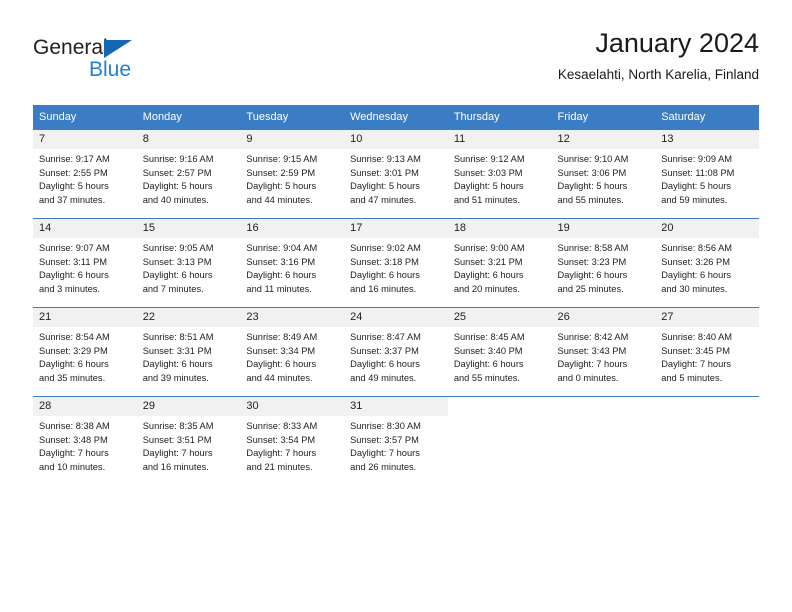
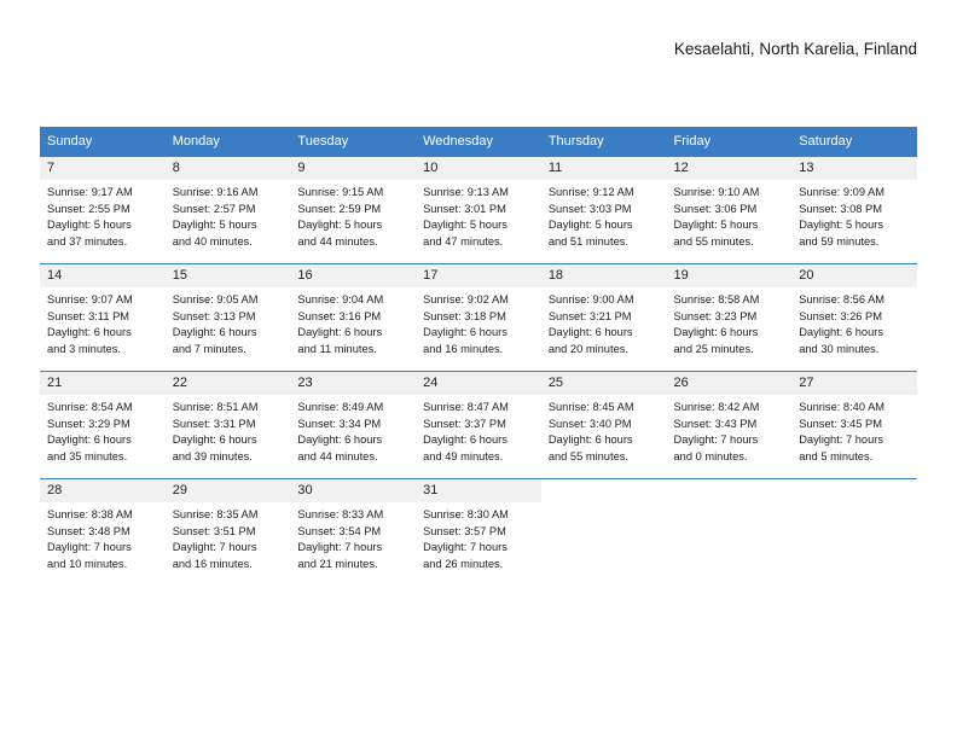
- General
- Blue
- January 2024
  Kesaelahti, North Karelia, Finland
  Sunday	Monday	Tuesday	Wednesday	Thursday	Friday	Saturday
- 7Sunrise: 9:17 AMSunset: 2:55 PMDaylight: 5 hoursand 37 minutes.	8Sunrise: 9:16 AMSunset: 2:57 PMDaylight: 5 hoursand 40 minutes.	9Sunrise: 9:15 AMSunset: 2:59 PMDaylight: 5 hoursand 44 minutes.	10Sunrise: 9:13 AMSunset: 3:01 PMDaylight: 5 hoursand 47 minutes.	11Sunrise: 9:12 AMSunset: 3:03 PMDaylight: 5 hoursand 51 minutes.	12Sunrise: 9:10 AMSunset: 3:06 PMDaylight: 5 hoursand 55 minutes.	13Sunrise: 9:09 AMSunset: 11:08 PMDaylight: 5 hoursand 59 minutes.
+ 7Sunrise: 9:17 AMSunset: 2:55 PMDaylight: 5 hoursand 37 minutes.	8Sunrise: 9:16 AMSunset: 2:57 PMDaylight: 5 hoursand 40 minutes.	9Sunrise: 9:15 AMSunset: 2:59 PMDaylight: 5 hoursand 44 minutes.	10Sunrise: 9:13 AMSunset: 3:01 PMDaylight: 5 hoursand 47 minutes.	11Sunrise: 9:12 AMSunset: 3:03 PMDaylight: 5 hoursand 51 minutes.	12Sunrise: 9:10 AMSunset: 3:06 PMDaylight: 5 hoursand 55 minutes.	13Sunrise: 9:09 AMSunset: 3:08 PMDaylight: 5 hoursand 59 minutes.
  14Sunrise: 9:07 AMSunset: 3:11 PMDaylight: 6 hoursand 3 minutes.	15Sunrise: 9:05 AMSunset: 3:13 PMDaylight: 6 hoursand 7 minutes.	16Sunrise: 9:04 AMSunset: 3:16 PMDaylight: 6 hoursand 11 minutes.	17Sunrise: 9:02 AMSunset: 3:18 PMDaylight: 6 hoursand 16 minutes.	18Sunrise: 9:00 AMSunset: 3:21 PMDaylight: 6 hoursand 20 minutes.	19Sunrise: 8:58 AMSunset: 3:23 PMDaylight: 6 hoursand 25 minutes.	20Sunrise: 8:56 AMSunset: 3:26 PMDaylight: 6 hoursand 30 minutes.
  21Sunrise: 8:54 AMSunset: 3:29 PMDaylight: 6 hoursand 35 minutes.	22Sunrise: 8:51 AMSunset: 3:31 PMDaylight: 6 hoursand 39 minutes.	23Sunrise: 8:49 AMSunset: 3:34 PMDaylight: 6 hoursand 44 minutes.	24Sunrise: 8:47 AMSunset: 3:37 PMDaylight: 6 hoursand 49 minutes.	25Sunrise: 8:45 AMSunset: 3:40 PMDaylight: 6 hoursand 55 minutes.	26Sunrise: 8:42 AMSunset: 3:43 PMDaylight: 7 hoursand 0 minutes.	27Sunrise: 8:40 AMSunset: 3:45 PMDaylight: 7 hoursand 5 minutes.
  28Sunrise: 8:38 AMSunset: 3:48 PMDaylight: 7 hoursand 10 minutes.	29Sunrise: 8:35 AMSunset: 3:51 PMDaylight: 7 hoursand 16 minutes.	30Sunrise: 8:33 AMSunset: 3:54 PMDaylight: 7 hoursand 21 minutes.	31Sunrise: 8:30 AMSunset: 3:57 PMDaylight: 7 hoursand 26 minutes.
